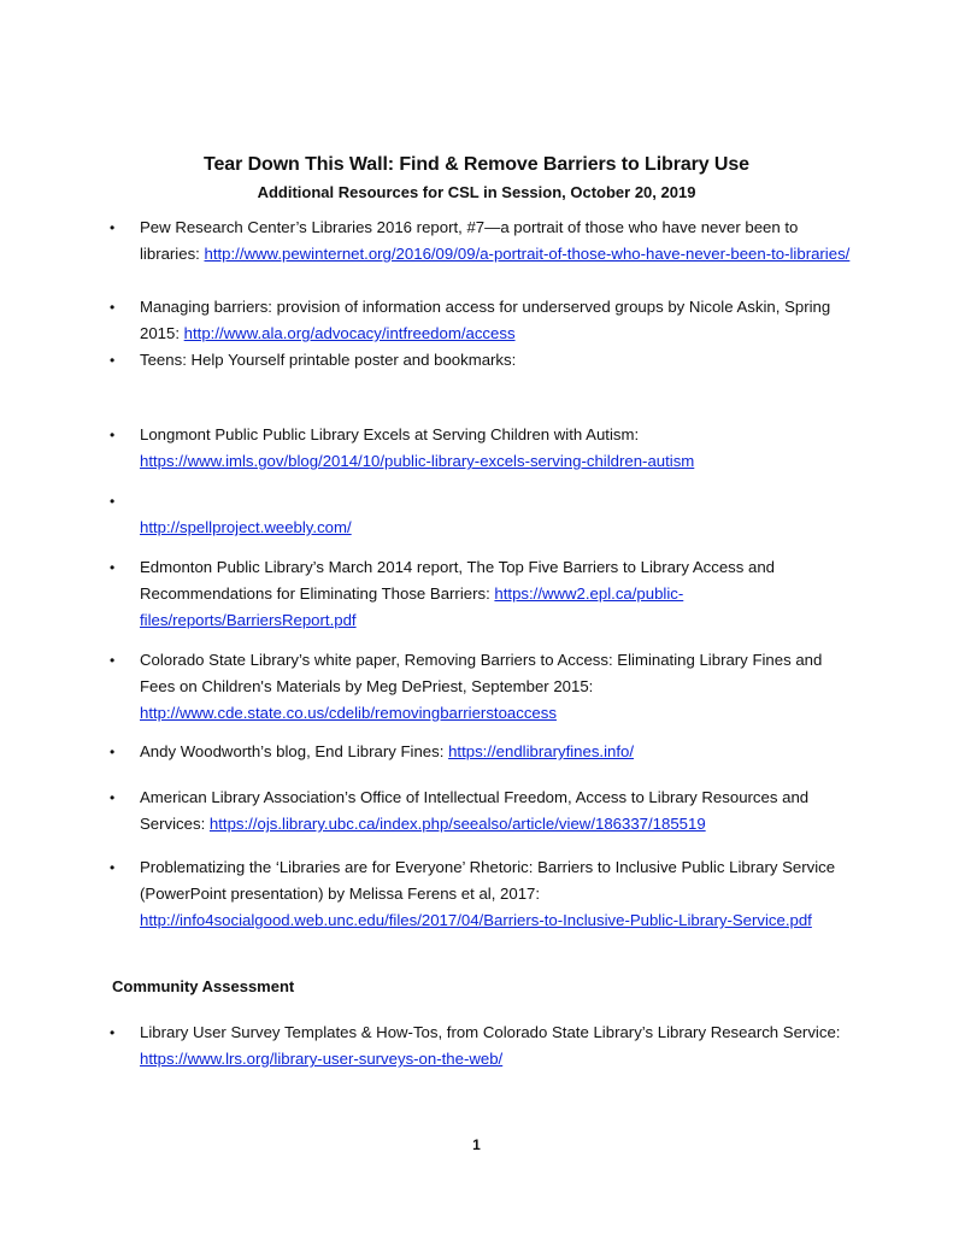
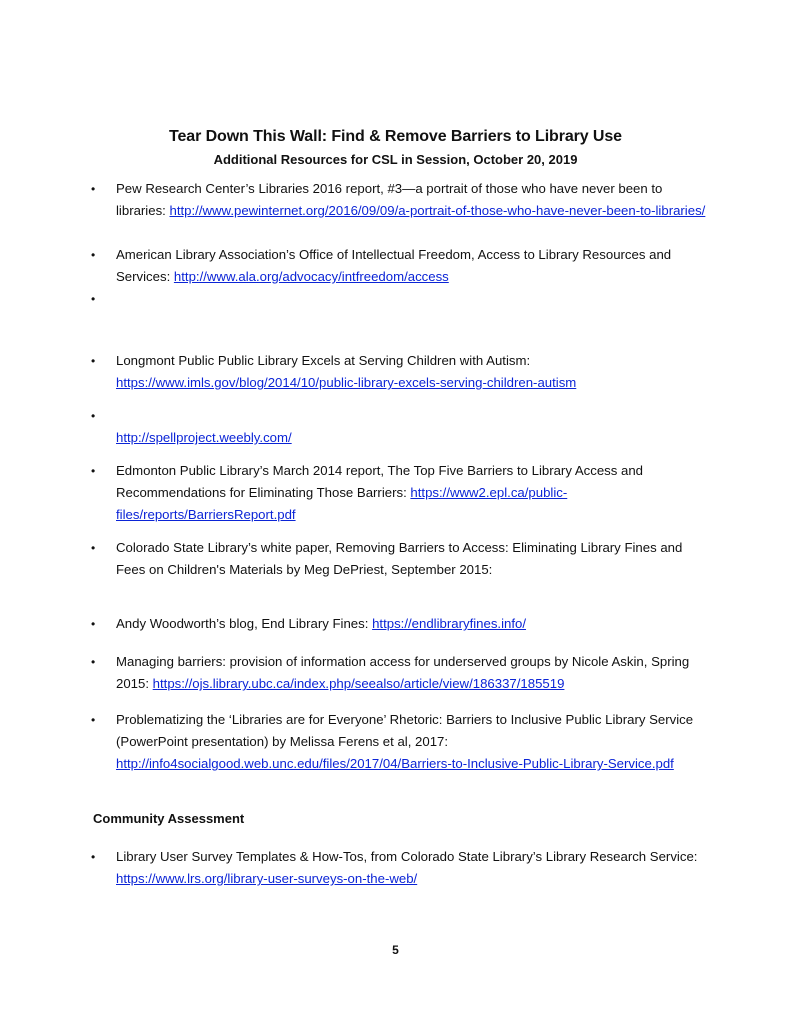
  Tear Down This Wall: Find & Remove Barriers to Library Use
  Additional Resources for CSL in Session, October 20, 2019
  •
- Pew Research Center’s Libraries 2016 report, #7—a portrait of those who have never been to libraries: http://www.pewinternet.org/2016/09/09/a-portrait-of-those-who-have-never-been-to-libraries/
+ Pew Research Center’s Libraries 2016 report, #3—a portrait of those who have never been to libraries: http://www.pewinternet.org/2016/09/09/a-portrait-of-those-who-have-never-been-to-libraries/
  •
- Managing barriers: provision of information access for underserved groups by Nicole Askin, Spring 2015: http://www.ala.org/advocacy/intfreedom/access
+ American Library Association’s Office of Intellectual Freedom, Access to Library Resources and Services: http://www.ala.org/advocacy/intfreedom/access
  •
- Teens: Help Yourself printable poster and bookmarks:
  •
  Longmont Public Public Library Excels at Serving Children with Autism:
  https://www.imls.gov/blog/2014/10/public-library-excels-serving-children-autism
  •
  http://spellproject.weebly.com/
  •
  Edmonton Public Library’s March 2014 report, The Top Five Barriers to Library Access and Recommendations for Eliminating Those Barriers: https://www2.epl.ca/public-files/reports/BarriersReport.pdf
  •
  Colorado State Library’s white paper, Removing Barriers to Access: Eliminating Library Fines and Fees on Children's Materials by Meg DePriest, September 2015:
- http://www.cde.state.co.us/cdelib/removingbarrierstoaccess
  •
  Andy Woodworth’s blog, End Library Fines: https://endlibraryfines.info/
  •
- American Library Association’s Office of Intellectual Freedom, Access to Library Resources and Services: https://ojs.library.ubc.ca/index.php/seealso/article/view/186337/185519
+ Managing barriers: provision of information access for underserved groups by Nicole Askin, Spring 2015: https://ojs.library.ubc.ca/index.php/seealso/article/view/186337/185519
  •
  Problematizing the ‘Libraries are for Everyone’ Rhetoric: Barriers to Inclusive Public Library Service (PowerPoint presentation) by Melissa Ferens et al, 2017: http://info4socialgood.web.unc.edu/files/2017/04/Barriers-to-Inclusive-Public-Library-Service.pdf
  Community Assessment
  •
  Library User Survey Templates & How-Tos, from Colorado State Library’s Library Research Service: https://www.lrs.org/library-user-surveys-on-the-web/
- 1
+ 5
